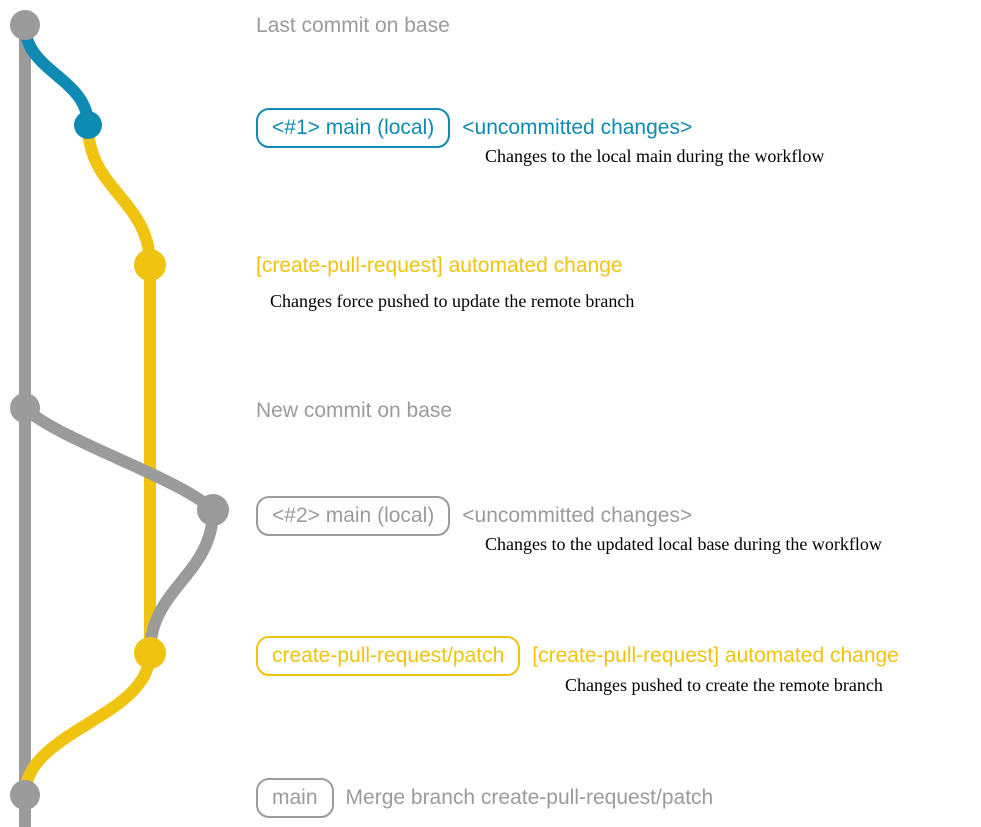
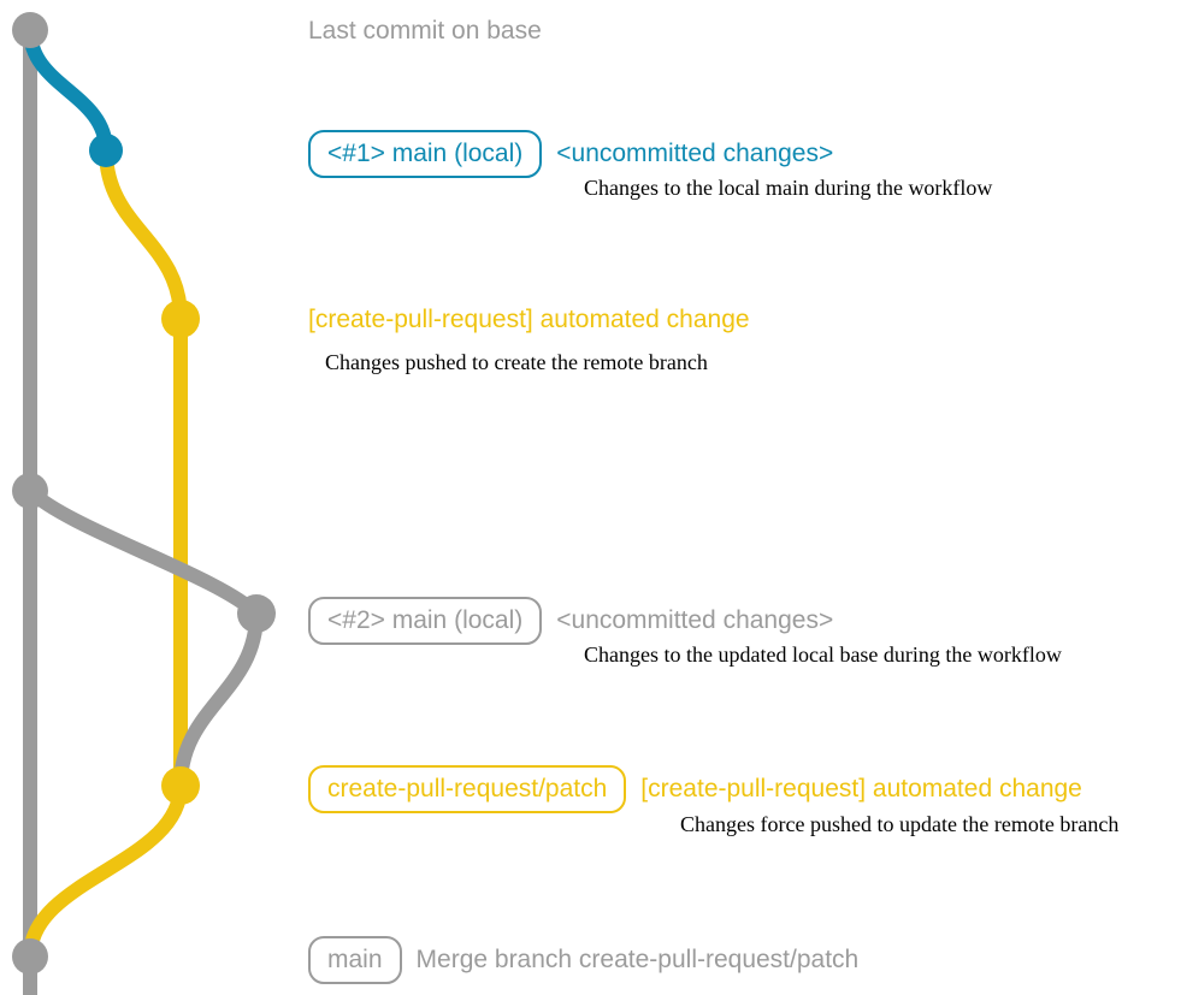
  Last commit on base
  <#1> main (local)
  <uncommitted changes>
  Changes to the local main during the workflow
  [create-pull-request] automated change
- Changes force pushed to update the remote branch
+ Changes pushed to create the remote branch
- New commit on base
  <#2> main (local)
  <uncommitted changes>
  Changes to the updated local base during the workflow
  create-pull-request/patch
  [create-pull-request] automated change
- Changes pushed to create the remote branch
+ Changes force pushed to update the remote branch
  main
  Merge branch create-pull-request/patch
